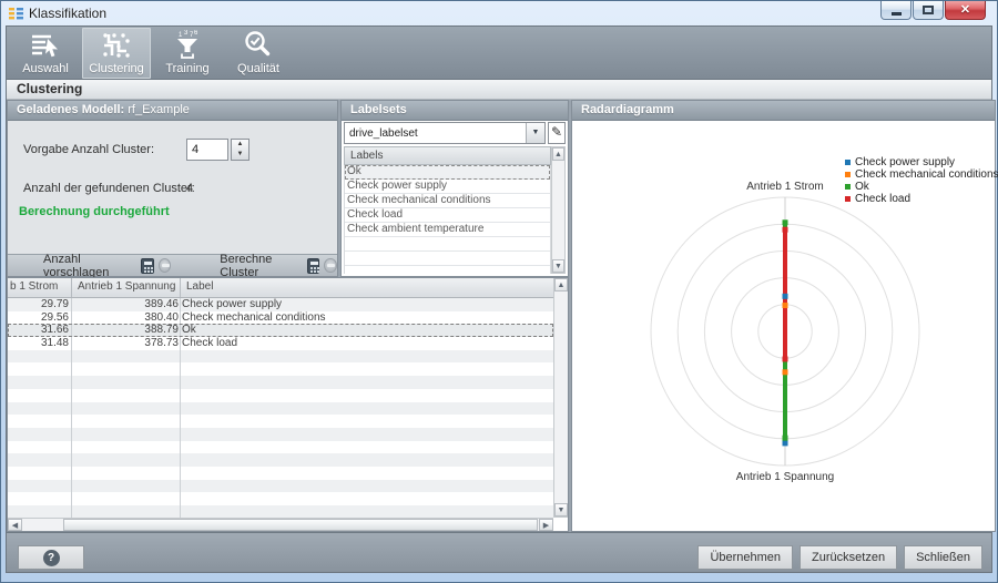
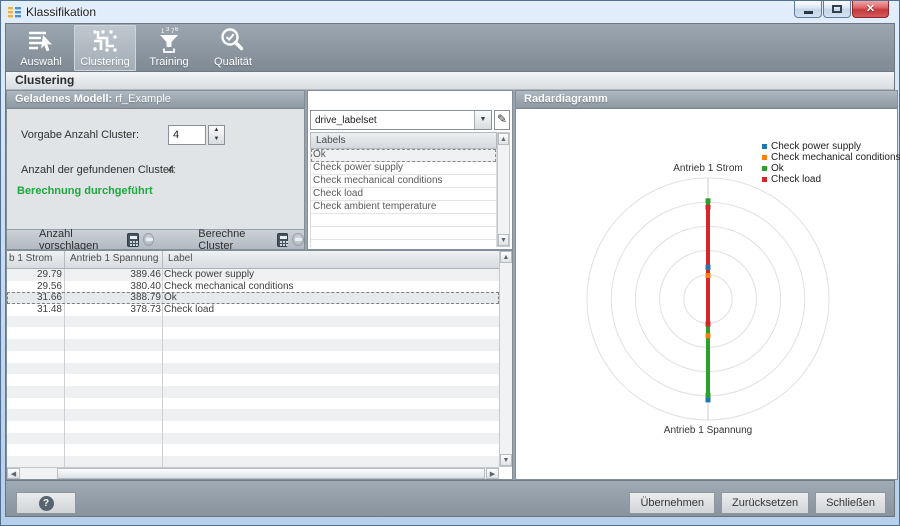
  Klassifikation
  ✕
  Auswahl
  Clustering
  Training
  Qualität
  Clustering
  Geladenes Modell: rf_Example
  Vorgabe Anzahl Cluster:
  4
  Anzahl der gefundenen Cluster:
  4
  Berechnung durchgeführt
  Anzahl vorschlagen
  Berechne Cluster
- Labelsets
  drive_labelset
  ✎
  Labels
  Ok
  Check power supply
  Check mechanical conditions
  Check load
  Check ambient temperature
  b 1 Strom
  Antrieb 1 Spannung
  Label
  29.79
  389.46
  Check power supply
  29.56
  380.40
  Check mechanical conditions
  31.66
  388.79
  Ok
  31.48
  378.73
  Check load
  Radardiagramm
  Antrieb 1 Strom
  Antrieb 1 Spannung
  Check power supply
  Check mechanical conditions
  Ok
  Check load
  ?
  Übernehmen
  Zurücksetzen
  Schließen
